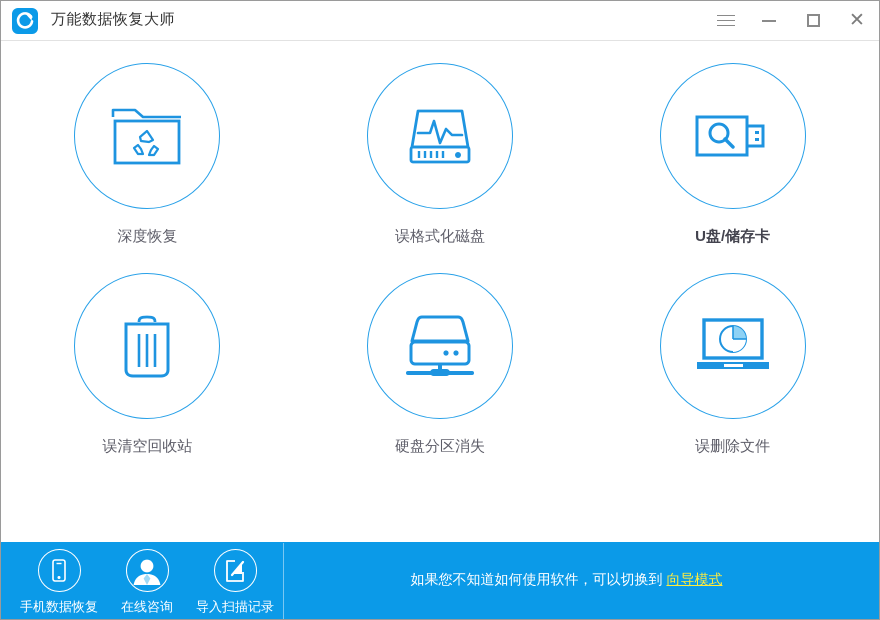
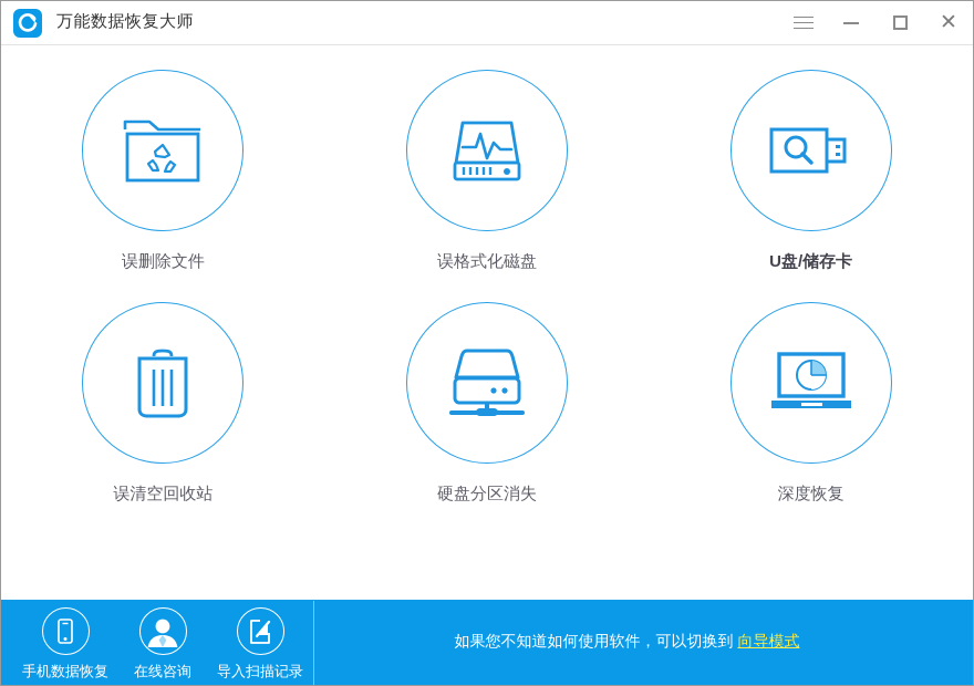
  万能数据恢复大师
  ✕
- 深度恢复
+ 误删除文件
  误格式化磁盘
  U盘/储存卡
  误清空回收站
  硬盘分区消失
- 误删除文件
+ 深度恢复
  手机数据恢复
  在线咨询
  导入扫描记录
  如果您不知道如何使用软件，可以切换到 向导模式
